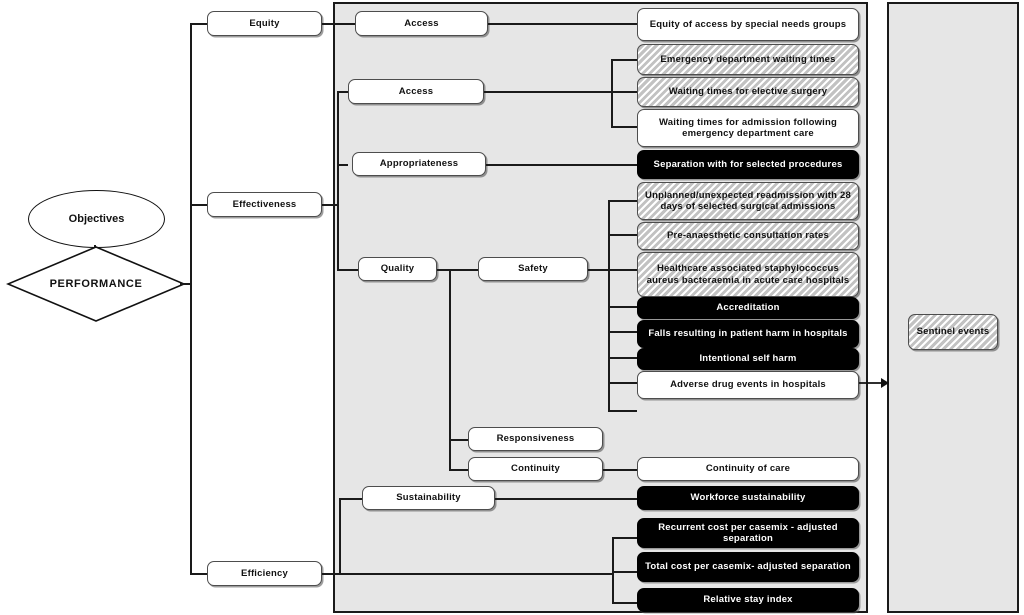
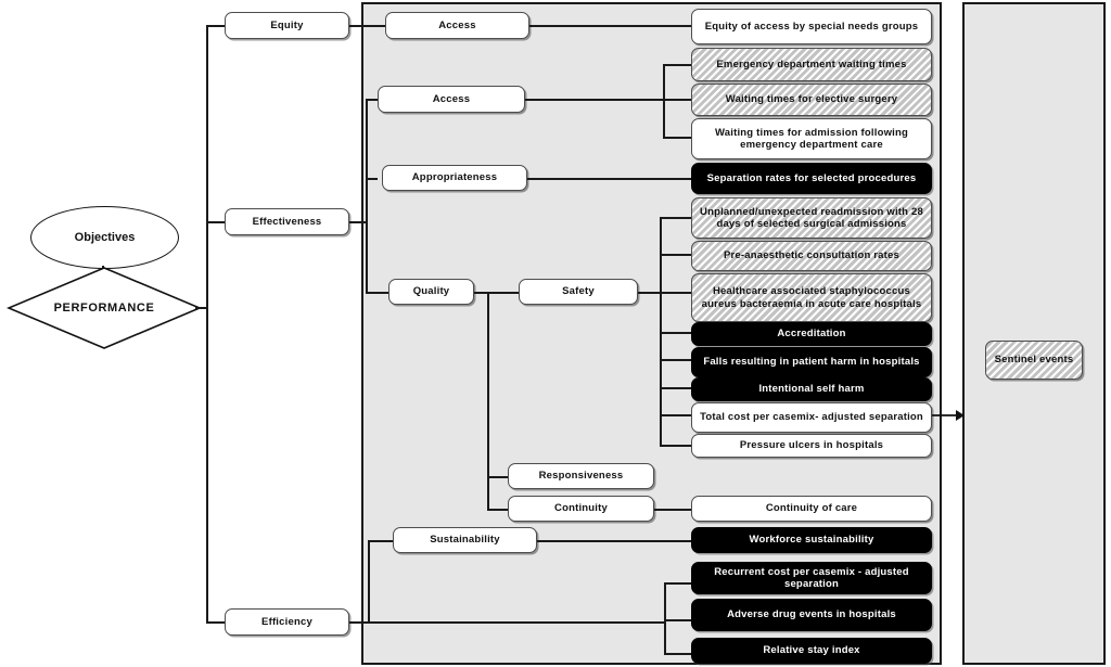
  Objectives
  PERFORMANCE
  Equity
  Effectiveness
  Efficiency
  Access
  Access
  Appropriateness
  Quality
  Safety
  Responsiveness
  Continuity
  Sustainability
  Equity of access by special needs groups
  Emergency department waiting times
  Waiting times for elective surgery
  Waiting times for admission following emergency department care
- Separation with for selected procedures
+ Separation rates for selected procedures
  Unplanned/unexpected readmission with 28 days of selected surgical admissions
  Pre-anaesthetic consultation rates
  Healthcare associated staphylococcus aureus bacteraemia in acute care hospitals
  Accreditation
  Falls resulting in patient harm in hospitals
  Intentional self harm
- Adverse drug events in hospitals
+ Total cost per casemix- adjusted separation
+ Pressure ulcers in hospitals
  Continuity of care
  Workforce sustainability
  Recurrent cost per casemix - adjusted separation
- Total cost per casemix- adjusted separation
+ Adverse drug events in hospitals
  Relative stay index
  Sentinel events
